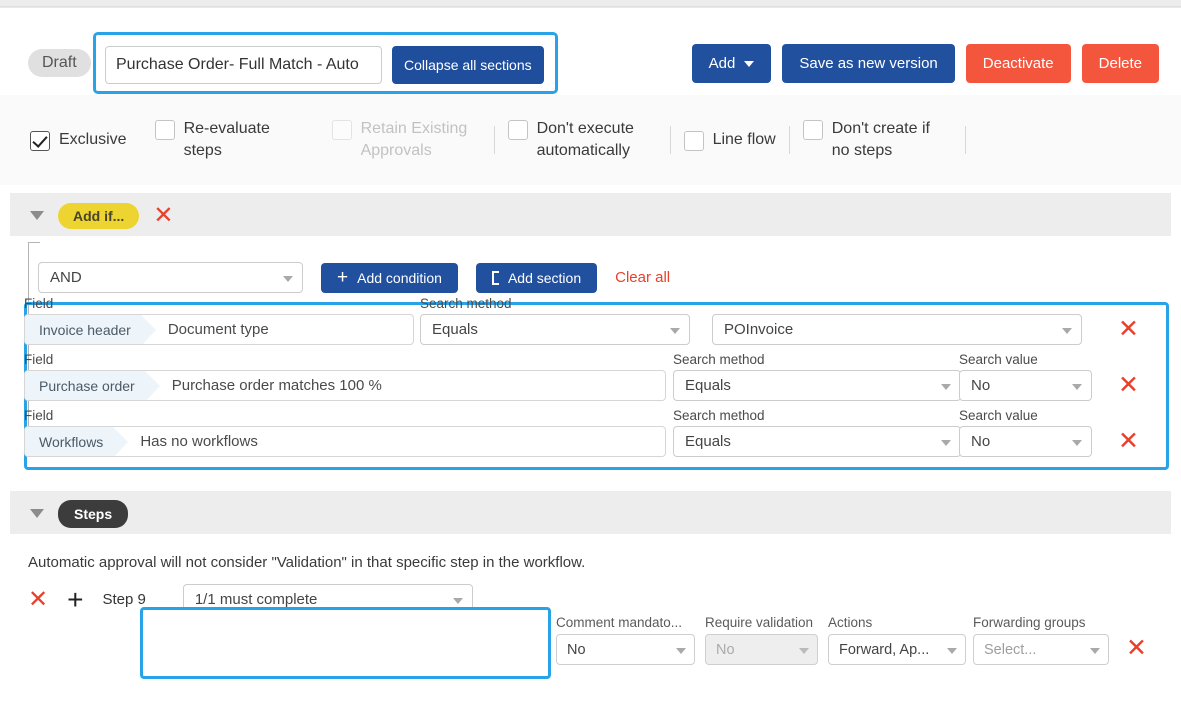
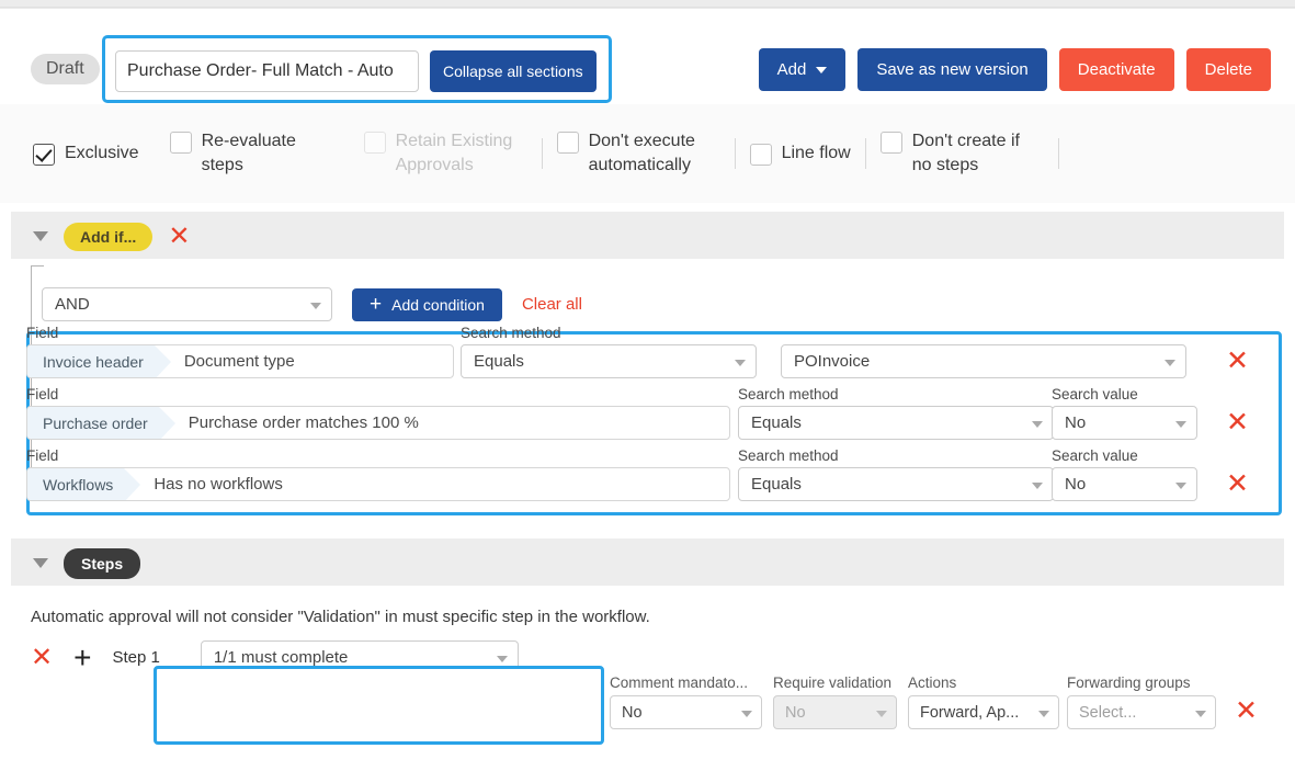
  Draft
  Purchase Order- Full Match - Auto
  Collapse all sections
  Add
  Save as new version
  Deactivate
  Delete
  Exclusive
  Re-evaluate steps
  Retain Existing Approvals
  Don't execute automatically
  Line flow
  Don't create if no steps
  Add if...
  ✕
  AND
  +
  Add condition
- Add section
  Clear all
  Field
  Invoice header
  Document type
  Search method
  Equals
  POInvoice
  ✕
  Field
  Purchase order
  Purchase order matches 100 %
  Search method
  Equals
  Search value
  No
  ✕
  Field
  Workflows
  Has no workflows
  Search method
  Equals
  Search value
  No
  ✕
  Steps
- Automatic approval will not consider "Validation" in that specific step in the workflow.
+ Automatic approval will not consider "Validation" in must specific step in the workflow.
  ✕
  +
- Step 9
+ Step 1
  1/1 must complete
  Comment mandato...
  No
  Require validation
  No
  Actions
  Forward, Ap...
  Forwarding groups
  Select...
  ✕
